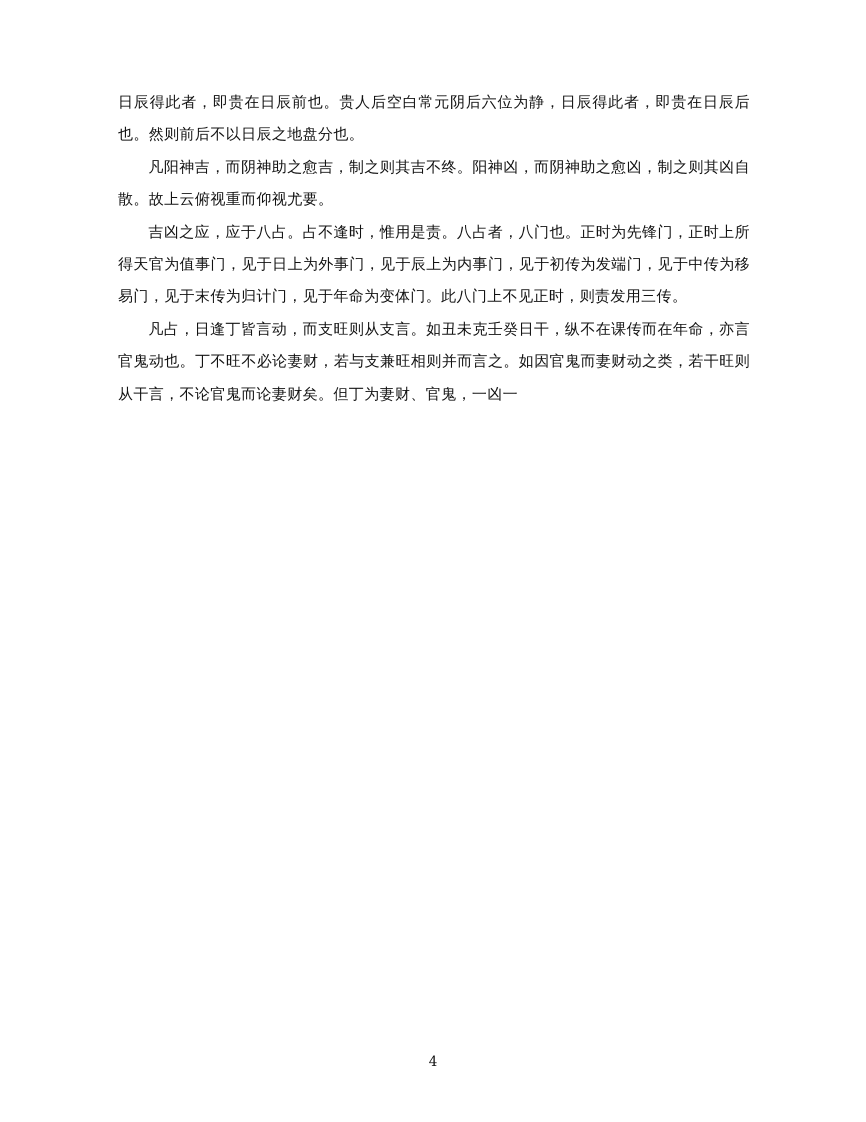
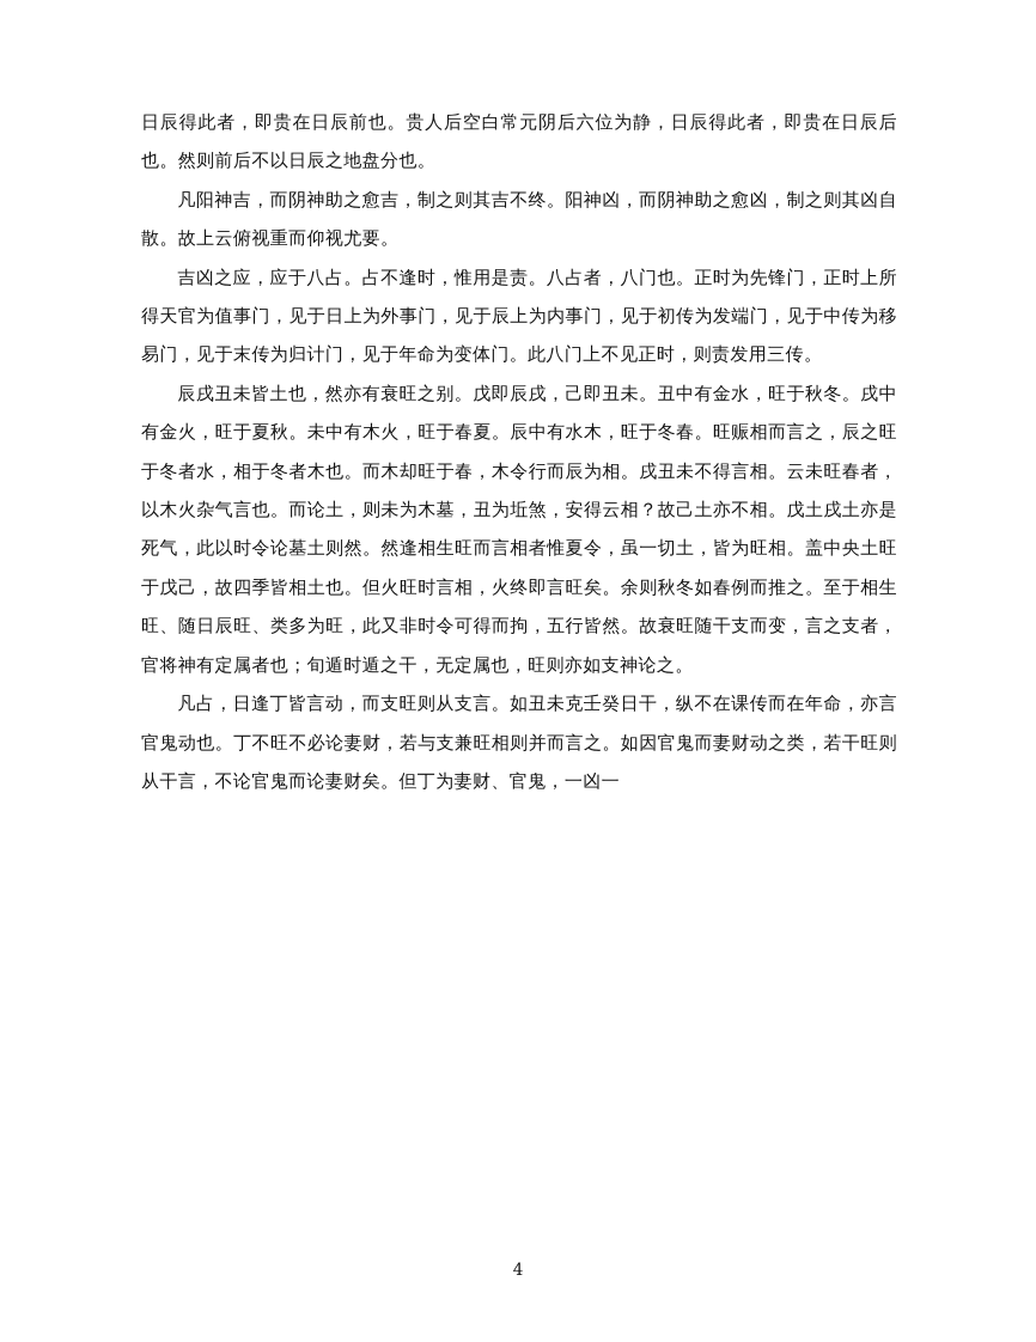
  日辰得此者，即贵在日辰前也。贵人后空白常元阴后六位为静，日辰得此者，即贵在日辰后也。然则前后不以日辰之地盘分也。
  凡阳神吉，而阴神助之愈吉，制之则其吉不终。阳神凶，而阴神助之愈凶，制之则其凶自散。故上云俯视重而仰视尤要。
  吉凶之应，应于八占。占不逢时，惟用是责。八占者，八门也。正时为先锋门，正时上所得天官为值事门，见于日上为外事门，见于辰上为内事门，见于初传为发端门，见于中传为移易门，见于末传为归计门，见于年命为变体门。此八门上不见正时，则责发用三传。
+ 辰戌丑未皆土也，然亦有衰旺之别。戊即辰戌，己即丑未。丑中有金水，旺于秋冬。戌中有金火，旺于夏秋。未中有木火，旺于春夏。辰中有水木，旺于冬春。旺赈相而言之，辰之旺于冬者水，相于冬者木也。而木却旺于春，木令行而辰为相。戌丑未不得言相。云未旺春者，以木火杂气言也。而论土，则未为木墓，丑为坵煞，安得云相？故己土亦不相。戊土戌土亦是死气，此以时令论墓土则然。然逢相生旺而言相者惟夏令，虽一切土，皆为旺相。盖中央土旺于戊己，故四季皆相土也。但火旺时言相，火终即言旺矣。余则秋冬如春例而推之。至于相生旺、随日辰旺、类多为旺，此又非时令可得而拘，五行皆然。故衰旺随干支而变，言之支者，官将神有定属者也；旬遁时遁之干，无定属也，旺则亦如支神论之。
  凡占，日逢丁皆言动，而支旺则从支言。如丑未克壬癸日干，纵不在课传而在年命，亦言官鬼动也。丁不旺不必论妻财，若与支兼旺相则并而言之。如因官鬼而妻财动之类，若干旺则从干言，不论官鬼而论妻财矣。但丁为妻财、官鬼，一凶一
  4
